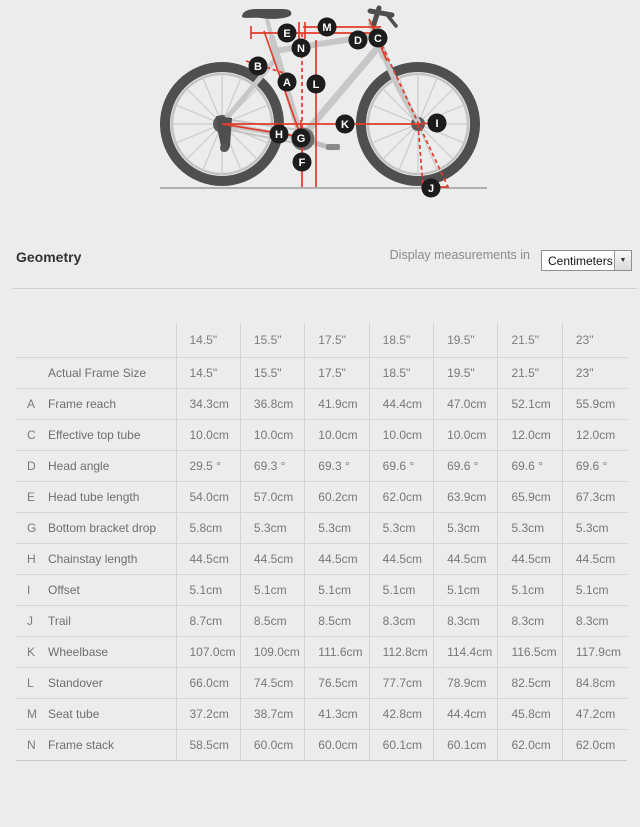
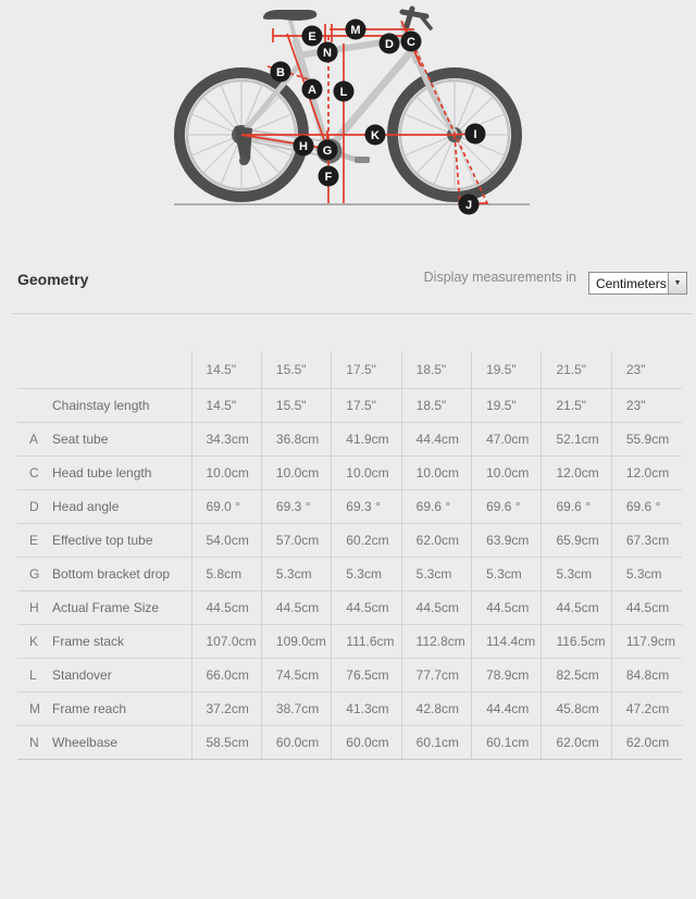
  A
  B
  C
  D
  E
  F
  G
  H
  I
  J
  K
  L
  M
  N
  Geometry
  Display measurements in
  Centimeters
  	14.5"	15.5"	17.5"	18.5"	19.5"	21.5"	23"
- Actual Frame Size	14.5"	15.5"	17.5"	18.5"	19.5"	21.5"	23"
+ Chainstay length	14.5"	15.5"	17.5"	18.5"	19.5"	21.5"	23"
- A Frame reach	34.3cm	36.8cm	41.9cm	44.4cm	47.0cm	52.1cm	55.9cm
+ A Seat tube	34.3cm	36.8cm	41.9cm	44.4cm	47.0cm	52.1cm	55.9cm
- C Effective top tube	10.0cm	10.0cm	10.0cm	10.0cm	10.0cm	12.0cm	12.0cm
+ C Head tube length	10.0cm	10.0cm	10.0cm	10.0cm	10.0cm	12.0cm	12.0cm
- D Head angle	29.5 °	69.3 °	69.3 °	69.6 °	69.6 °	69.6 °	69.6 °
+ D Head angle	69.0 °	69.3 °	69.3 °	69.6 °	69.6 °	69.6 °	69.6 °
- E Head tube length	54.0cm	57.0cm	60.2cm	62.0cm	63.9cm	65.9cm	67.3cm
+ E Effective top tube	54.0cm	57.0cm	60.2cm	62.0cm	63.9cm	65.9cm	67.3cm
  G Bottom bracket drop	5.8cm	5.3cm	5.3cm	5.3cm	5.3cm	5.3cm	5.3cm
- H Chainstay length	44.5cm	44.5cm	44.5cm	44.5cm	44.5cm	44.5cm	44.5cm
+ H Actual Frame Size	44.5cm	44.5cm	44.5cm	44.5cm	44.5cm	44.5cm	44.5cm
- I Offset	5.1cm	5.1cm	5.1cm	5.1cm	5.1cm	5.1cm	5.1cm
- J Trail	8.7cm	8.5cm	8.5cm	8.3cm	8.3cm	8.3cm	8.3cm
- K Wheelbase	107.0cm	109.0cm	111.6cm	112.8cm	114.4cm	116.5cm	117.9cm
+ K Frame stack	107.0cm	109.0cm	111.6cm	112.8cm	114.4cm	116.5cm	117.9cm
  L Standover	66.0cm	74.5cm	76.5cm	77.7cm	78.9cm	82.5cm	84.8cm
- M Seat tube	37.2cm	38.7cm	41.3cm	42.8cm	44.4cm	45.8cm	47.2cm
+ M Frame reach	37.2cm	38.7cm	41.3cm	42.8cm	44.4cm	45.8cm	47.2cm
- N Frame stack	58.5cm	60.0cm	60.0cm	60.1cm	60.1cm	62.0cm	62.0cm
+ N Wheelbase	58.5cm	60.0cm	60.0cm	60.1cm	60.1cm	62.0cm	62.0cm
